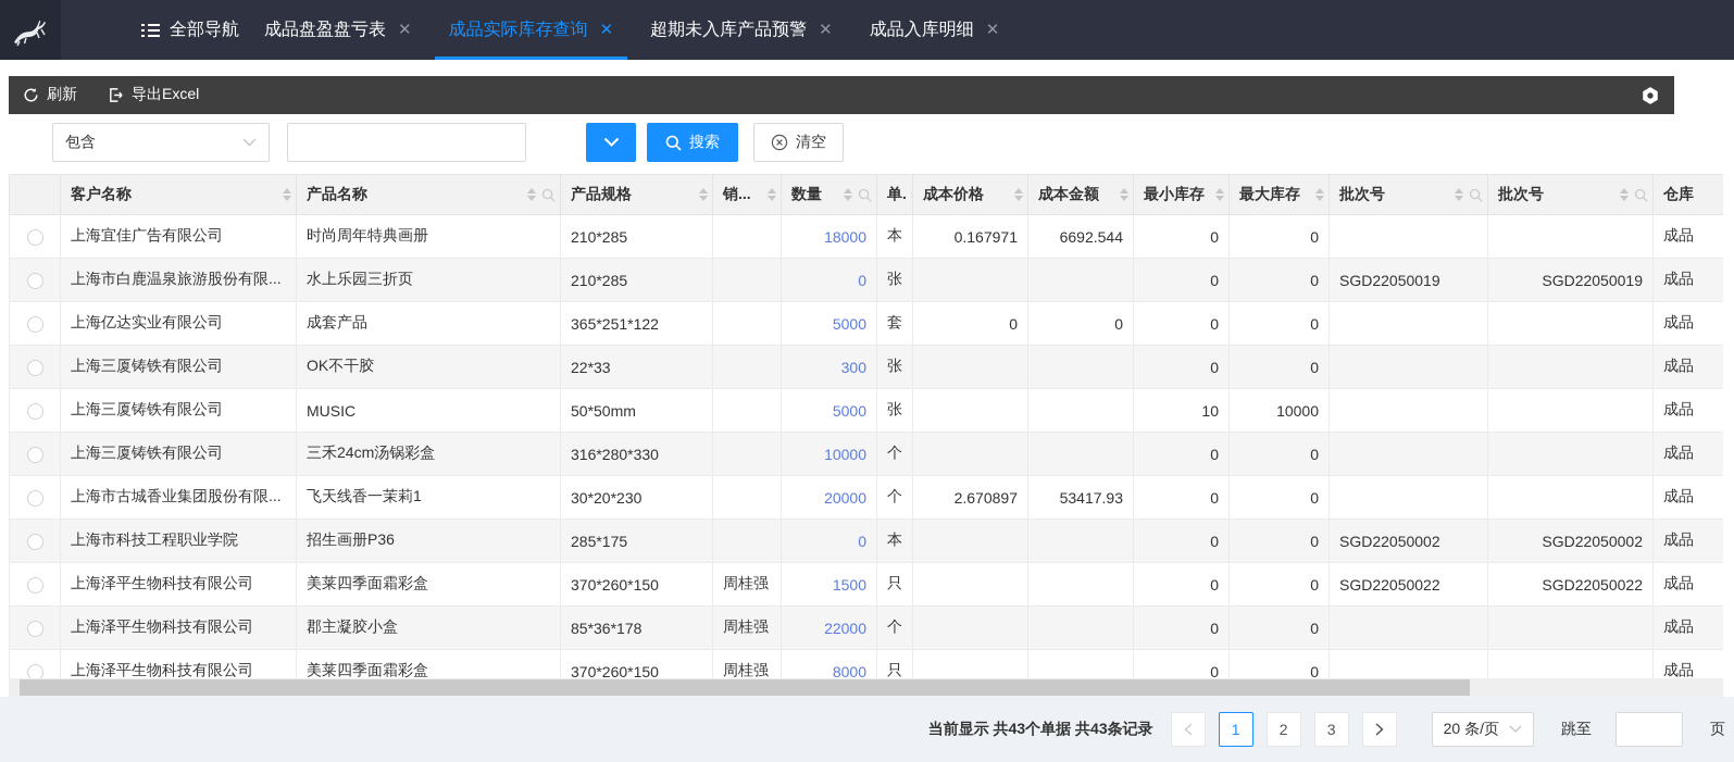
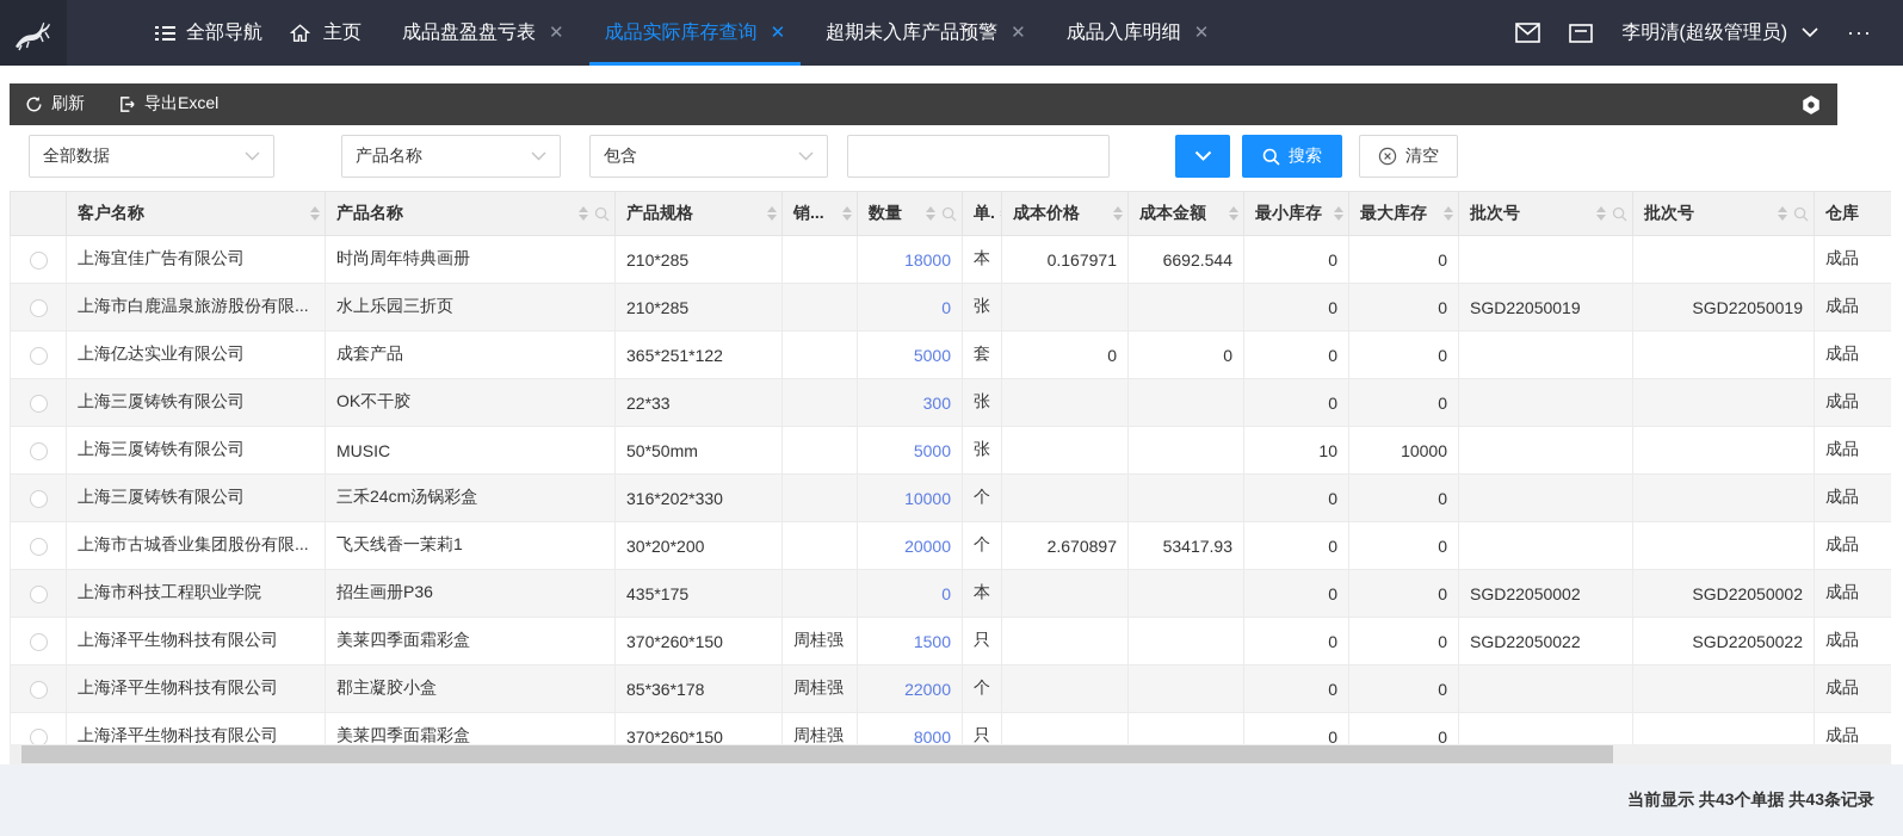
  全部导航
+ 主页
  成品盘盈盘亏表
  ✕
  成品实际库存查询
  ✕
  超期未入库产品预警
  ✕
  成品入库明细
  ✕
+ 李明清(超级管理员)
+ ···
  刷新
  导出Excel
+ 全部数据
+ 产品名称
  包含
  搜索
  清空
  	客户名称	产品名称	产品规格	销...	数量	单.	成本价格	成本金额	最小库存	最大库存	批次号	批次号	仓库
  	上海宜佳广告有限公司	时尚周年特典画册	210*285		18000	本	0.167971	6692.544	0	0			成品
  	上海市白鹿温泉旅游股份有限...	水上乐园三折页	210*285		0	张			0	0	SGD22050019	SGD22050019	成品
  	上海亿达实业有限公司	成套产品	365*251*122		5000	套	0	0	0	0			成品
  	上海三厦铸铁有限公司	OK不干胶	22*33		300	张			0	0			成品
  	上海三厦铸铁有限公司	MUSIC	50*50mm		5000	张			10	10000			成品
- 	上海三厦铸铁有限公司	三禾24cm汤锅彩盒	316*280*330		10000	个			0	0			成品
+ 	上海三厦铸铁有限公司	三禾24cm汤锅彩盒	316*202*330		10000	个			0	0			成品
- 	上海市古城香业集团股份有限...	飞天线香一茉莉1	30*20*230		20000	个	2.670897	53417.93	0	0			成品
+ 	上海市古城香业集团股份有限...	飞天线香一茉莉1	30*20*200		20000	个	2.670897	53417.93	0	0			成品
- 	上海市科技工程职业学院	招生画册P36	285*175		0	本			0	0	SGD22050002	SGD22050002	成品
+ 	上海市科技工程职业学院	招生画册P36	435*175		0	本			0	0	SGD22050002	SGD22050002	成品
  	上海泽平生物科技有限公司	美莱四季面霜彩盒	370*260*150	周桂强	1500	只			0	0	SGD22050022	SGD22050022	成品
  	上海泽平生物科技有限公司	郡主凝胶小盒	85*36*178	周桂强	22000	个			0	0			成品
  	上海泽平生物科技有限公司	美莱四季面霜彩盒	370*260*150	周桂强	8000	只			0	0			成品
  当前显示 共43个单据 共43条记录
- 1
- 2
- 3
- 20 条/页
- 跳至
- 页
